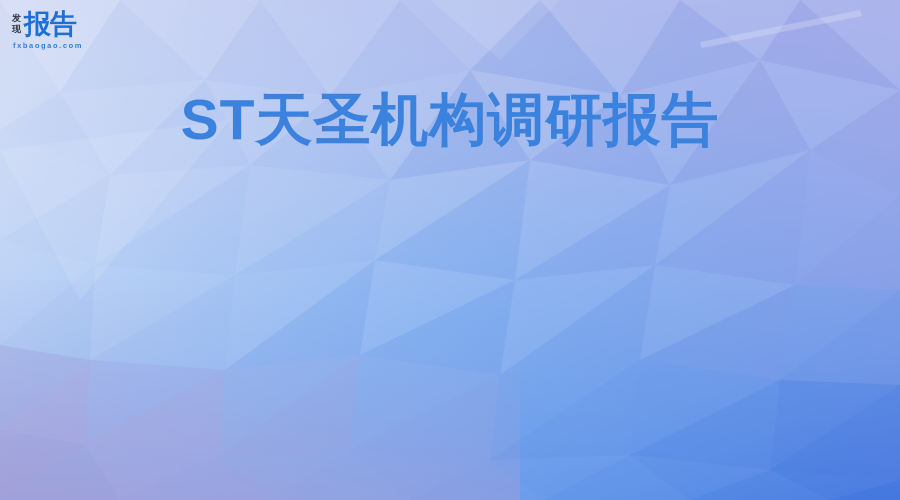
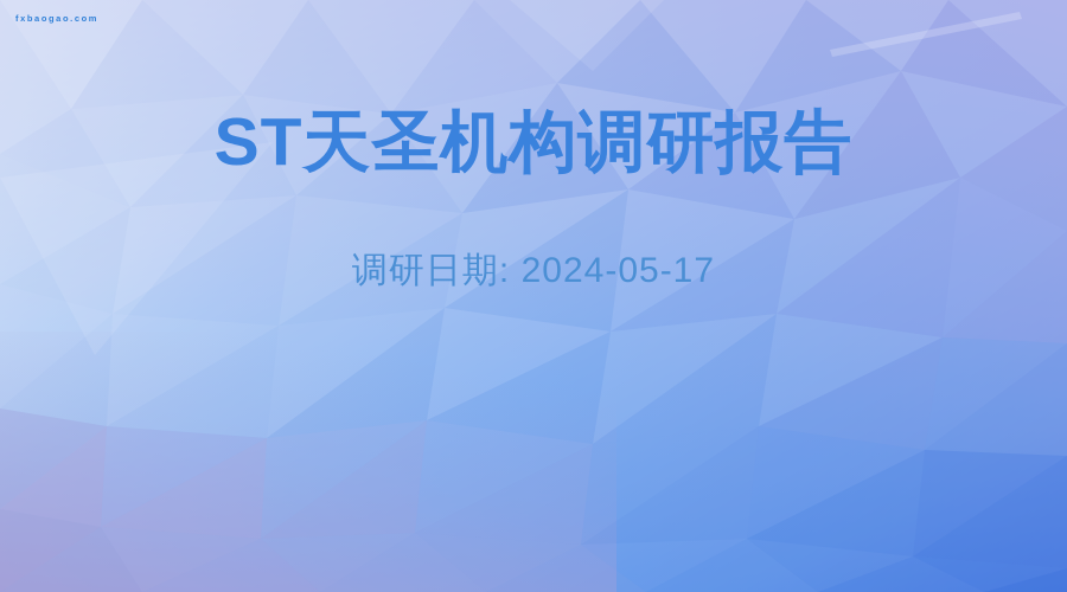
- 发
- 现
- 报告
  fxbaogao.com
  ST天圣机构调研报告
+ 调研日期: 2024-05-17
